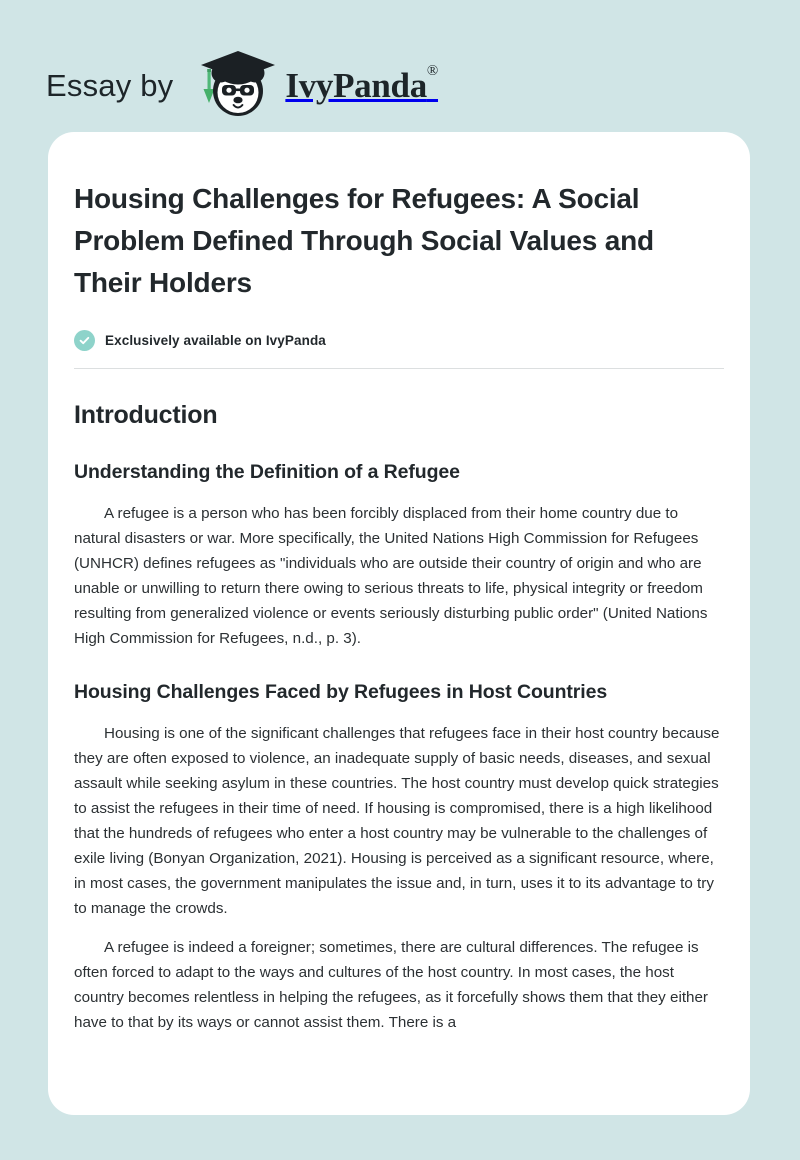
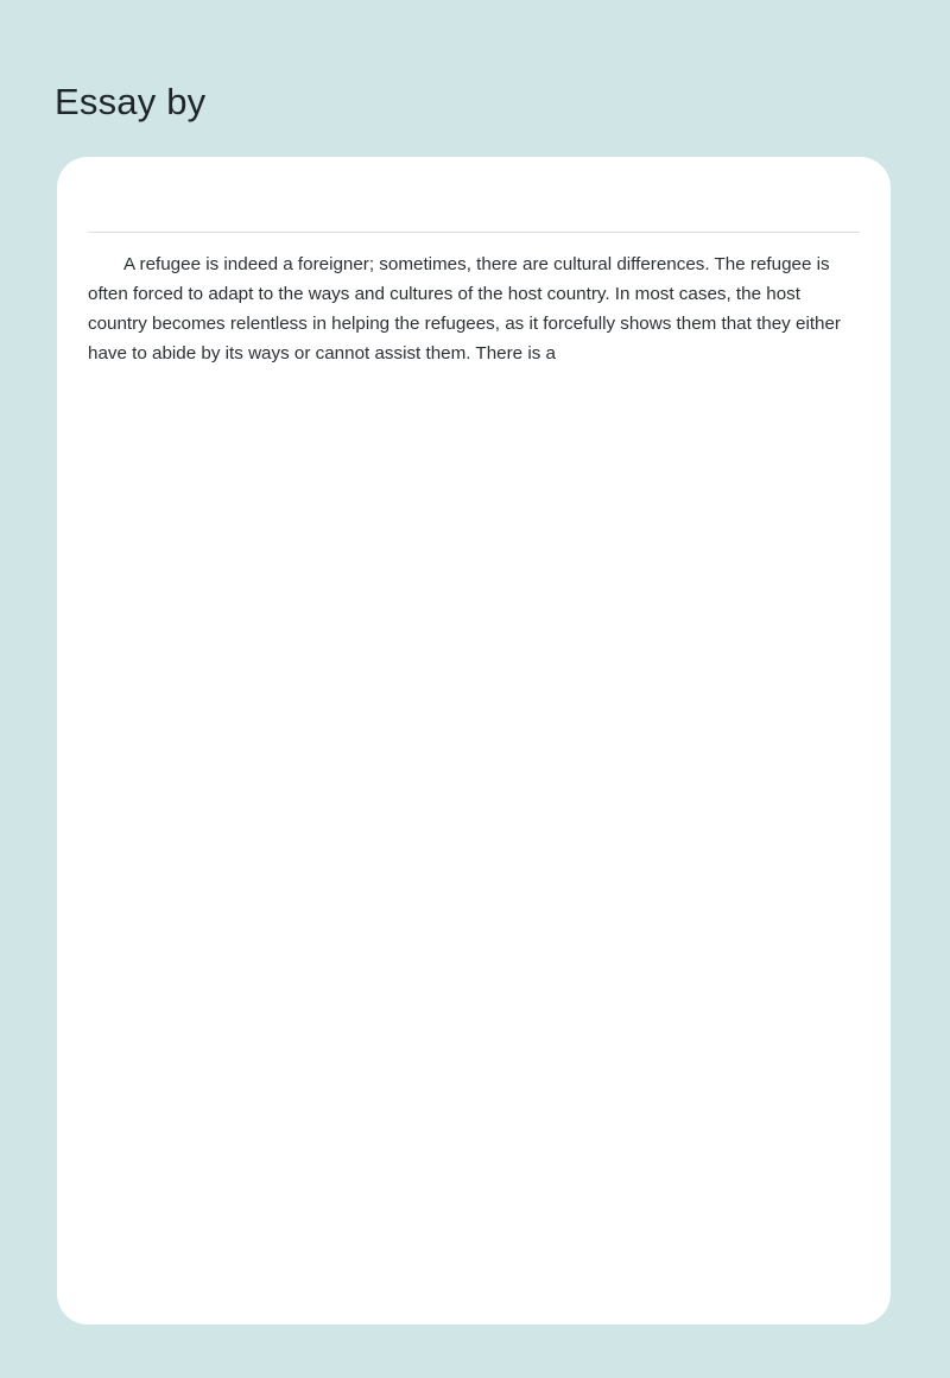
  Essay by
- IvyPanda®
- Housing Challenges for Refugees: A Social Problem Defined Through Social Values and Their Holders
- Exclusively available on IvyPanda
- Introduction
- Understanding the Definition of a Refugee
- A refugee is a person who has been forcibly displaced from their home country due to natural disasters or war. More specifically, the United Nations High Commission for Refugees (UNHCR) defines refugees as "individuals who are outside their country of origin and who are unable or unwilling to return there owing to serious threats to life, physical integrity or freedom resulting from generalized violence or events seriously disturbing public order" (United Nations High Commission for Refugees, n.d., p. 3).
- Housing Challenges Faced by Refugees in Host Countries
- Housing is one of the significant challenges that refugees face in their host country because they are often exposed to violence, an inadequate supply of basic needs, diseases, and sexual assault while seeking asylum in these countries. The host country must develop quick strategies to assist the refugees in their time of need. If housing is compromised, there is a high likelihood that the hundreds of refugees who enter a host country may be vulnerable to the challenges of exile living (Bonyan Organization, 2021). Housing is perceived as a significant resource, where, in most cases, the government manipulates the issue and, in turn, uses it to its advantage to try to manage the crowds.
- A refugee is indeed a foreigner; sometimes, there are cultural differences. The refugee is often forced to adapt to the ways and cultures of the host country. In most cases, the host country becomes relentless in helping the refugees, as it forcefully shows them that they either have to that by its ways or cannot assist them. There is a
+ A refugee is indeed a foreigner; sometimes, there are cultural differences. The refugee is often forced to adapt to the ways and cultures of the host country. In most cases, the host country becomes relentless in helping the refugees, as it forcefully shows them that they either have to abide by its ways or cannot assist them. There is a
